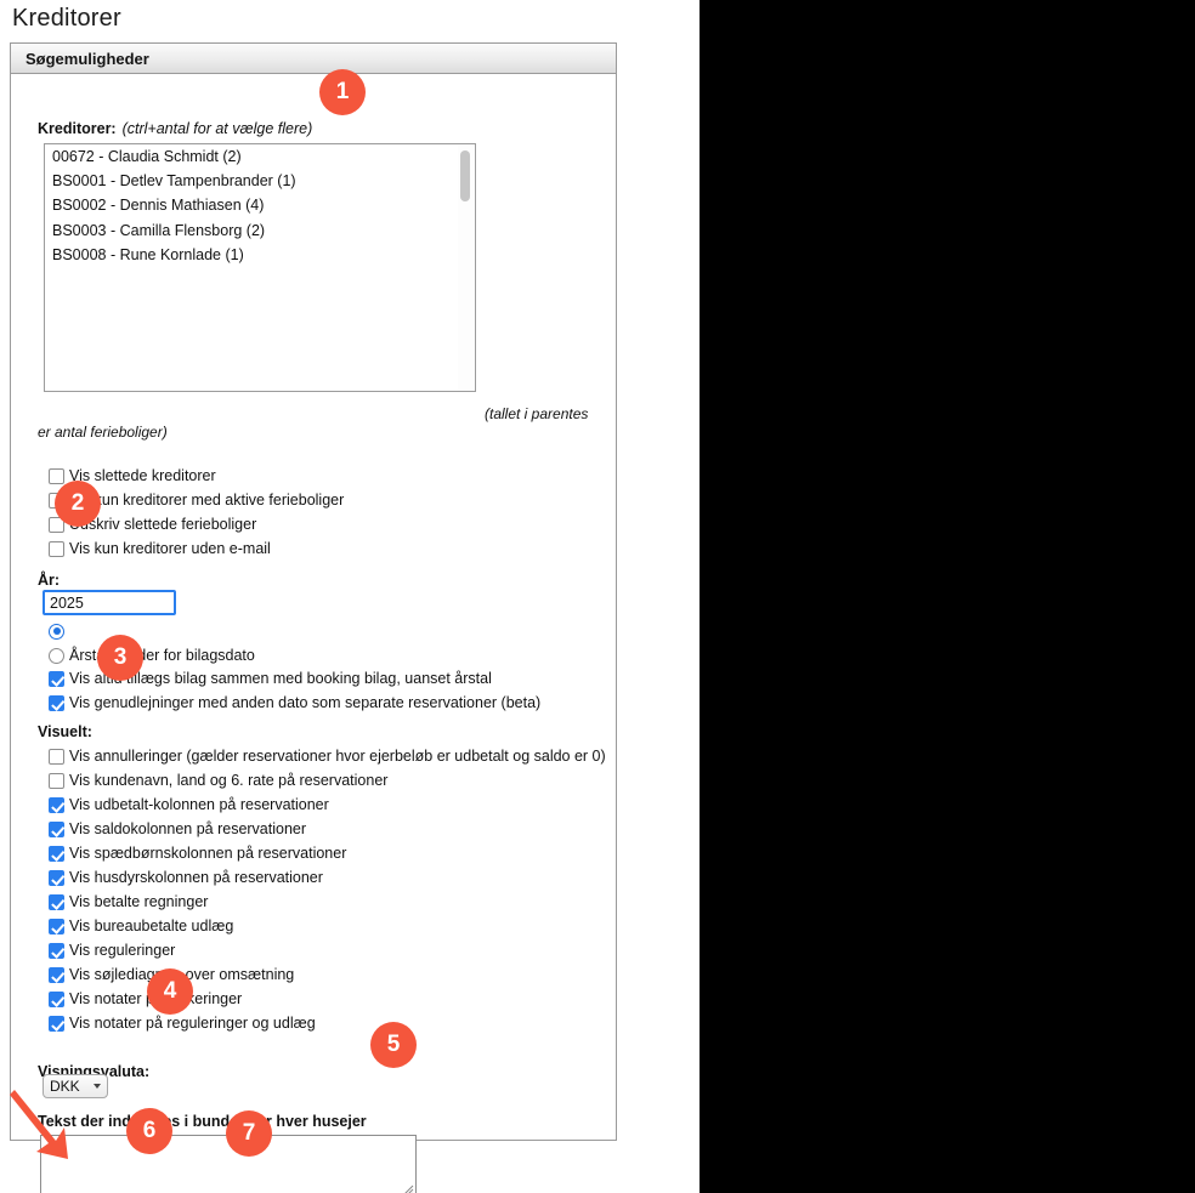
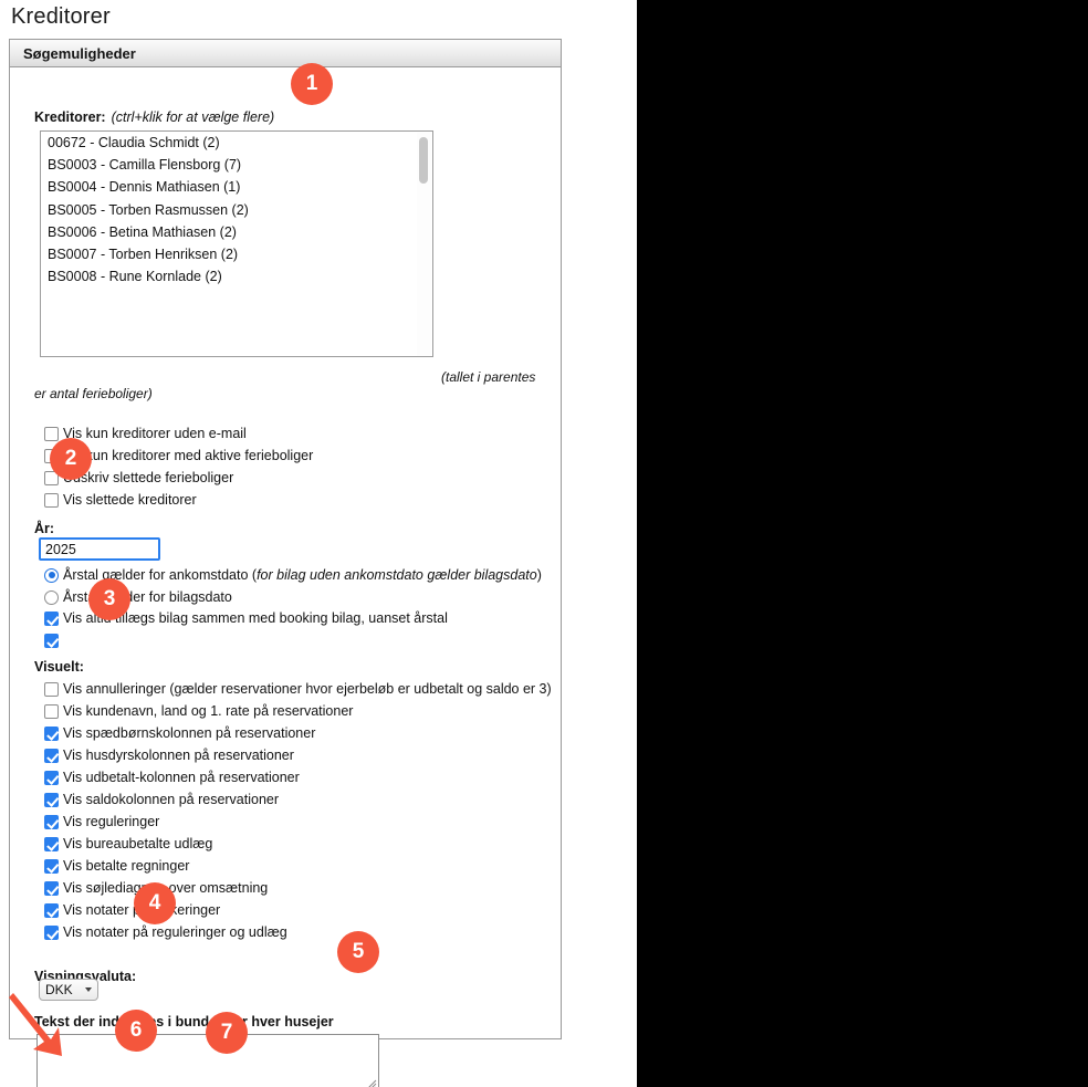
  Kreditorer
  Søgemuligheder
  Kreditorer:
- (ctrl+antal for at vælge flere)
+ (ctrl+klik for at vælge flere)
  00672 - Claudia Schmidt (2)
- BS0001 - Detlev Tampenbrander (1)
- BS0002 - Dennis Mathiasen (4)
- BS0003 - Camilla Flensborg (2)
+ BS0003 - Camilla Flensborg (7)
+ BS0004 - Dennis Mathiasen (1)
+ BS0005 - Torben Rasmussen (2)
+ BS0006 - Betina Mathiasen (2)
+ BS0007 - Torben Henriksen (2)
- BS0008 - Rune Kornlade (1)
+ BS0008 - Rune Kornlade (2)
  (tallet i parentes
  er antal ferieboliger)
- Vis slettede kreditorer
+ Vis kun kreditorer uden e-mail
  un kreditorer med aktive ferieboliger
  skriv slettede ferieboliger
- Vis kun kreditorer uden e-mail
+ Vis slettede kreditorer
  År:
  2025
+ Årstal gælder for ankomstdato (for bilag uden ankomstdato gælder bilagsdato)
  Årster for bilagsdato
  Vis altillægs bilag sammen med booking bilag, uanset årstal
- Vis genudlejninger med anden dato som separate reservationer (beta)
  Visuelt:
- Vis annulleringer (gælder reservationer hvor ejerbeløb er udbetalt og saldo er 0)
+ Vis annulleringer (gælder reservationer hvor ejerbeløb er udbetalt og saldo er 3)
- Vis kundenavn, land og 6. rate på reservationer
+ Vis kundenavn, land og 1. rate på reservationer
- Vis udbetalt-kolonnen på reservationer
+ Vis spædbørnskolonnen på reservationer
- Vis saldokolonnen på reservationer
+ Vis husdyrskolonnen på reservationer
- Vis spædbørnskolonnen på reservationer
+ Vis udbetalt-kolonnen på reservationer
- Vis husdyrskolonnen på reservationer
+ Vis saldokolonnen på reservationer
- Vis betalte regninger
+ Vis reguleringer
  Vis bureaubetalte udlæg
- Vis reguleringer
+ Vis betalte regninger
  Vis søjlediag over omsætning
  Vis notatereringer
  Vis notater på reguleringer og udlæg
  Visningsvaluta:
  DKK
  Tekst der inds i bund hver husejer
  1
  2
  3
  4
  5
  6
  7
